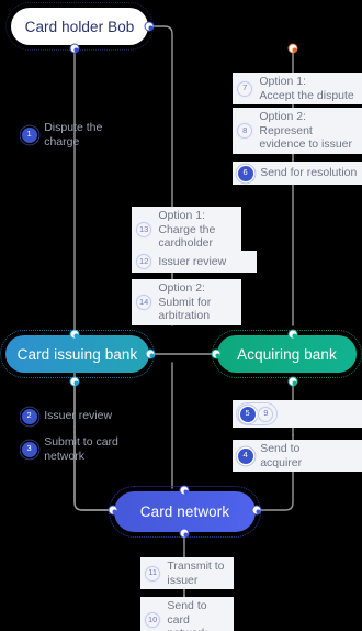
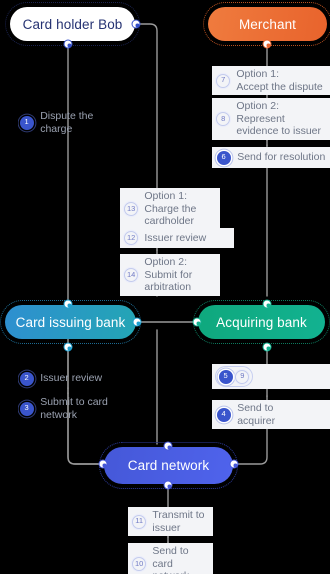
  Card holder Bob
+ Merchant
  Card issuing bank
  Acquiring bank
  Card network
  1
  Dispute the
  charge
  7
  Option 1:
  Accept the dispute
  8
  Option 2:
  Represent
  evidence to issuer
  6
  Send for resolution
  13
  Option 1:
  Charge the cardholder
  12
  Issuer review
  14
  Option 2:
  Submit for arbitration
  2
  Issuer review
  3
  Submit to card
  network
  5
  9
  4
  Send to
  acquirer
  11
  Transmit to
  issuer
  10
  Send to card
